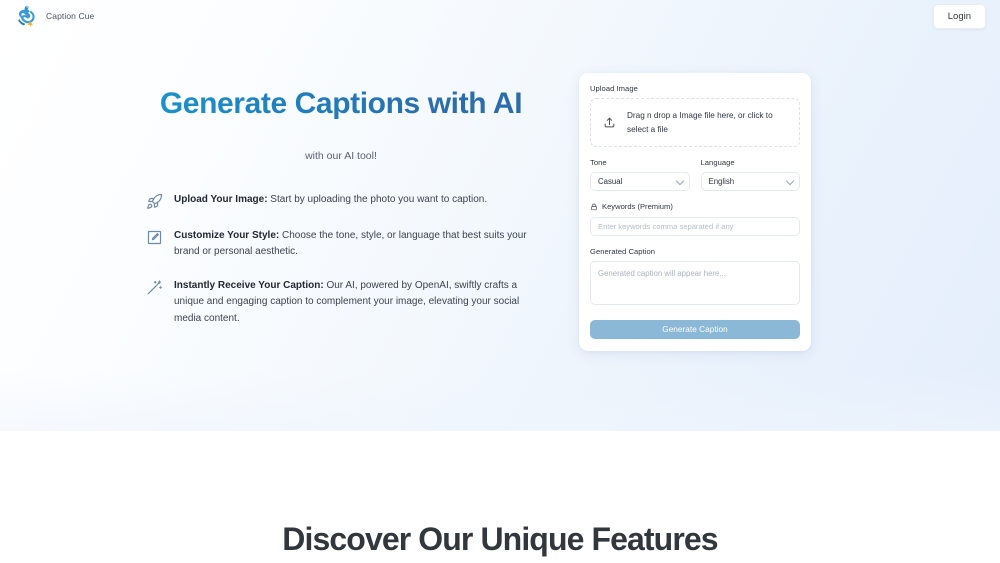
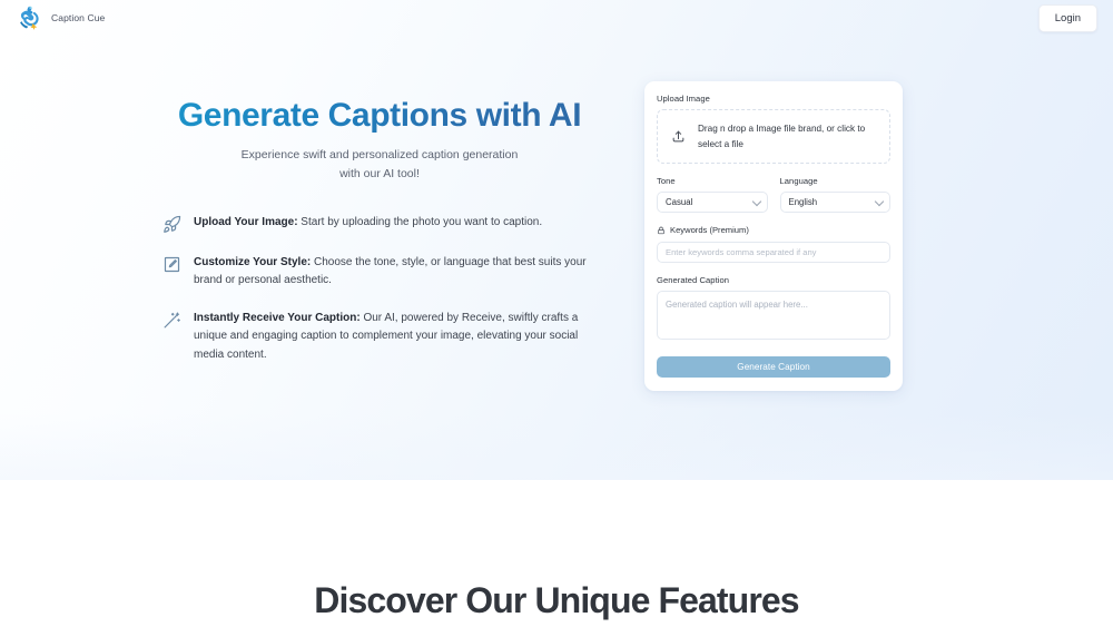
  Caption Cue
  Login
  Generate Captions with AI
+ Experience swift and personalized caption generation
  with our AI tool!
  Upload Your Image: Start by uploading the photo you want to caption.
  Customize Your Style: Choose the tone, style, or language that best suits your brand or personal aesthetic.
- Instantly Receive Your Caption: Our AI, powered by OpenAI, swiftly crafts a unique and engaging caption to complement your image, elevating your social media content.
+ Instantly Receive Your Caption: Our AI, powered by Receive, swiftly crafts a unique and engaging caption to complement your image, elevating your social media content.
  Upload Image
- Drag n drop a Image file here, or click to select a file
+ Drag n drop a Image file brand, or click to select a file
  Tone
  Casual
  Language
  English
  Keywords (Premium)
  Enter keywords comma separated if any
  Generated Caption
  Generated caption will appear here... Generate Caption
  Discover Our Unique Features
